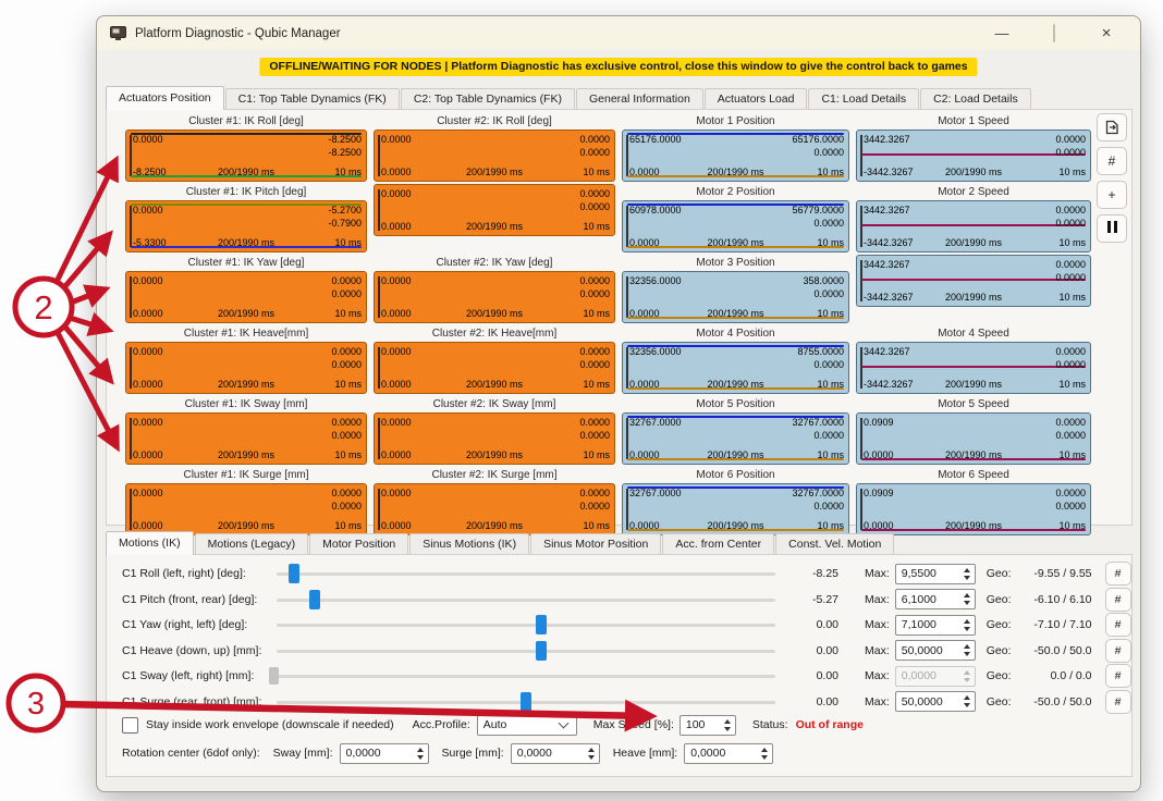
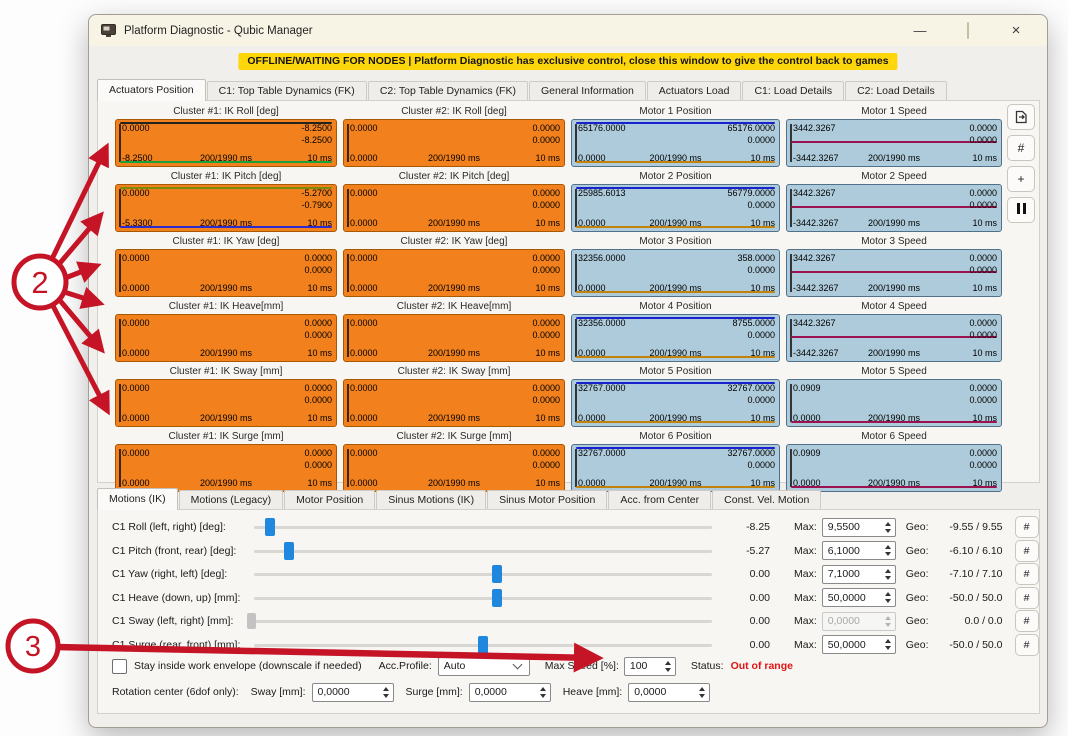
  Platform Diagnostic - Qubic Manager
  —
  ×
  OFFLINE/WAITING FOR NODES | Platform Diagnostic has exclusive control, close this window to give the control back to games
  Actuators Position
  C1: Top Table Dynamics (FK)
  C2: Top Table Dynamics (FK)
  General Information
  Actuators Load
  C1: Load Details
  C2: Load Details
  Cluster #1: IK Roll [deg]
  0.0000
  -8.2500
  -8.2500
  -8.2500
  200/1990 ms
  10 ms
  Cluster #2: IK Roll [deg]
  0.0000
  0.0000
  0.0000
  0.0000
  200/1990 ms
  10 ms
  Motor 1 Position
  65176.0000
  65176.0000
  0.0000
  0.0000
  200/1990 ms
  10 ms
  Motor 1 Speed
  3442.3267
  0.0000
  0.0000
  -3442.3267
  200/1990 ms
  10 ms
  Cluster #1: IK Pitch [deg]
  0.0000
  -5.2700
  -0.7900
  -5.3300
  200/1990 ms
  10 ms
+ Cluster #2: IK Pitch [deg]
  0.0000
  0.0000
  0.0000
  0.0000
  200/1990 ms
  10 ms
  Motor 2 Position
- 60978.0000
+ 25985.6013
  56779.0000
  0.0000
  0.0000
  200/1990 ms
  10 ms
  Motor 2 Speed
  3442.3267
  0.0000
  0.0000
  -3442.3267
  200/1990 ms
  10 ms
  Cluster #1: IK Yaw [deg]
  0.0000
  0.0000
  0.0000
  0.0000
  200/1990 ms
  10 ms
  Cluster #2: IK Yaw [deg]
  0.0000
  0.0000
  0.0000
  0.0000
  200/1990 ms
  10 ms
  Motor 3 Position
  32356.0000
  358.0000
  0.0000
  0.0000
  200/1990 ms
  10 ms
+ Motor 3 Speed
  3442.3267
  0.0000
  0.0000
  -3442.3267
  200/1990 ms
  10 ms
  Cluster #1: IK Heave[mm]
  0.0000
  0.0000
  0.0000
  0.0000
  200/1990 ms
  10 ms
  Cluster #2: IK Heave[mm]
  0.0000
  0.0000
  0.0000
  0.0000
  200/1990 ms
  10 ms
  Motor 4 Position
  32356.0000
  8755.0000
  0.0000
  0.0000
  200/1990 ms
  10 ms
  Motor 4 Speed
  3442.3267
  0.0000
  0.0000
  -3442.3267
  200/1990 ms
  10 ms
  Cluster #1: IK Sway [mm]
  0.0000
  0.0000
  0.0000
  0.0000
  200/1990 ms
  10 ms
  Cluster #2: IK Sway [mm]
  0.0000
  0.0000
  0.0000
  0.0000
  200/1990 ms
  10 ms
  Motor 5 Position
  32767.0000
  32767.0000
  0.0000
  0.0000
  200/1990 ms
  10 ms
  Motor 5 Speed
  0.0909
  0.0000
  0.0000
  0.0000
  200/1990 ms
  10 ms
  Cluster #1: IK Surge [mm]
  0.0000
  0.0000
  0.0000
  0.0000
  200/1990 ms
  10 ms
  Cluster #2: IK Surge [mm]
  0.0000
  0.0000
  0.0000
  0.0000
  200/1990 ms
  10 ms
  Motor 6 Position
  32767.0000
  32767.0000
  0.0000
  0.0000
  200/1990 ms
  10 ms
  Motor 6 Speed
  0.0909
  0.0000
  0.0000
  0.0000
  200/1990 ms
  10 ms
  #
  +
  Motions (IK)
  Motions (Legacy)
  Motor Position
  Sinus Motions (IK)
  Sinus Motor Position
  Acc. from Center
  Const. Vel. Motion
  C1 Roll (left, right) [deg]:
  -8.25
  Max:
  9,5500
  Geo:
  -9.55 / 9.55
  #
  C1 Pitch (front, rear) [deg]:
  -5.27
  Max:
  6,1000
  Geo:
  -6.10 / 6.10
  #
  C1 Yaw (right, left) [deg]:
  0.00
  Max:
  7,1000
  Geo:
  -7.10 / 7.10
  #
  C1 Heave (down, up) [mm]:
  0.00
  Max:
  50,0000
  Geo:
  -50.0 / 50.0
  #
  C1 Sway (left, right) [mm]:
  0.00
  Max:
  0,0000
  Geo:
  0.0 / 0.0
  #
  C1 Surge (rear, front) [mm]:
  0.00
  Max:
  50,0000
  Geo:
  -50.0 / 50.0
  #
  Stay inside work envelope (downscale if needed)
  Acc.Profile:
  Auto
  Max Speed [%]:
  100
  Status:
  Out of range
  Rotation center (6dof only):
  Sway [mm]:
  0,0000
  Surge [mm]:
  0,0000
  Heave [mm]:
  0,0000
  2
  3
